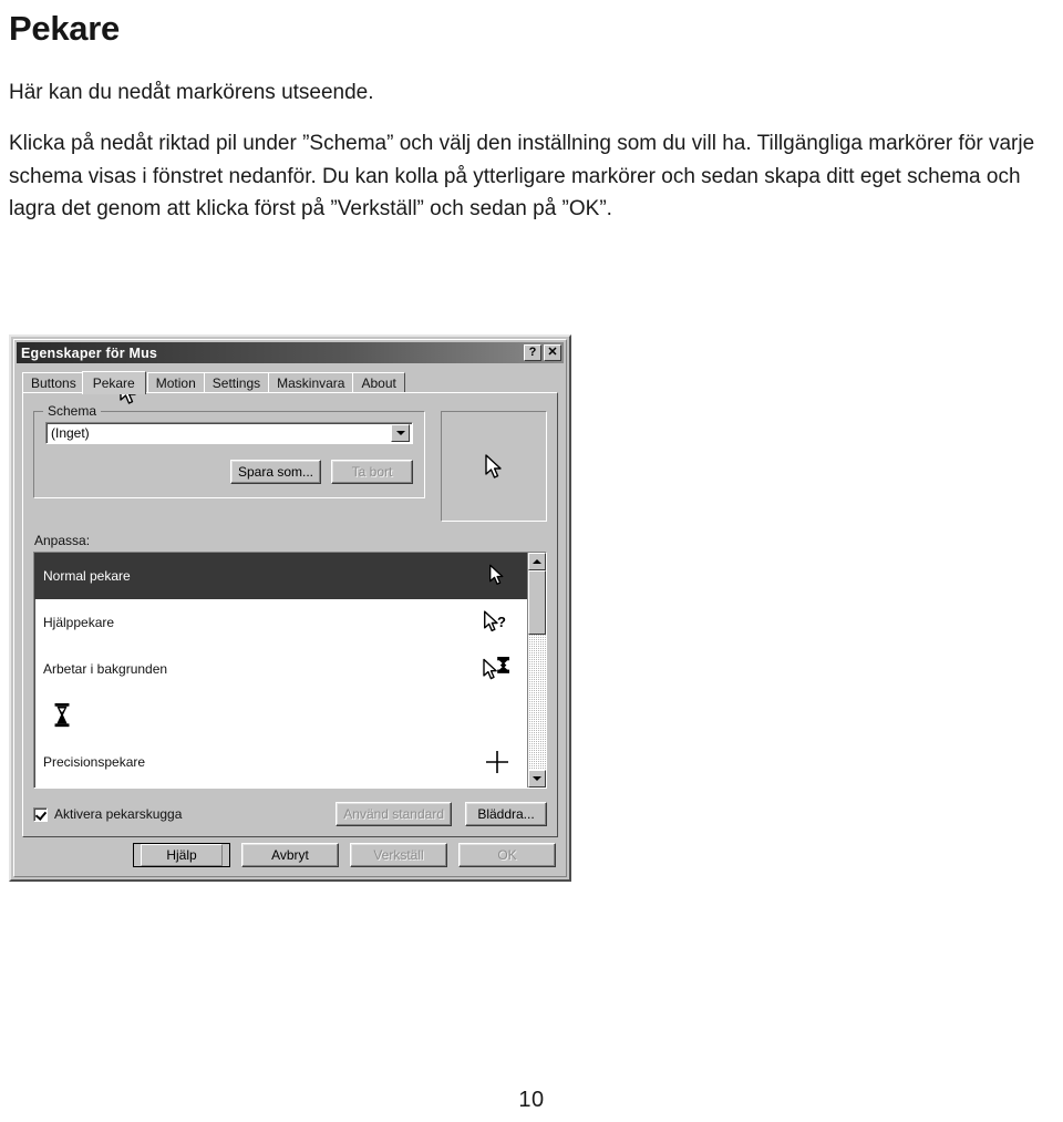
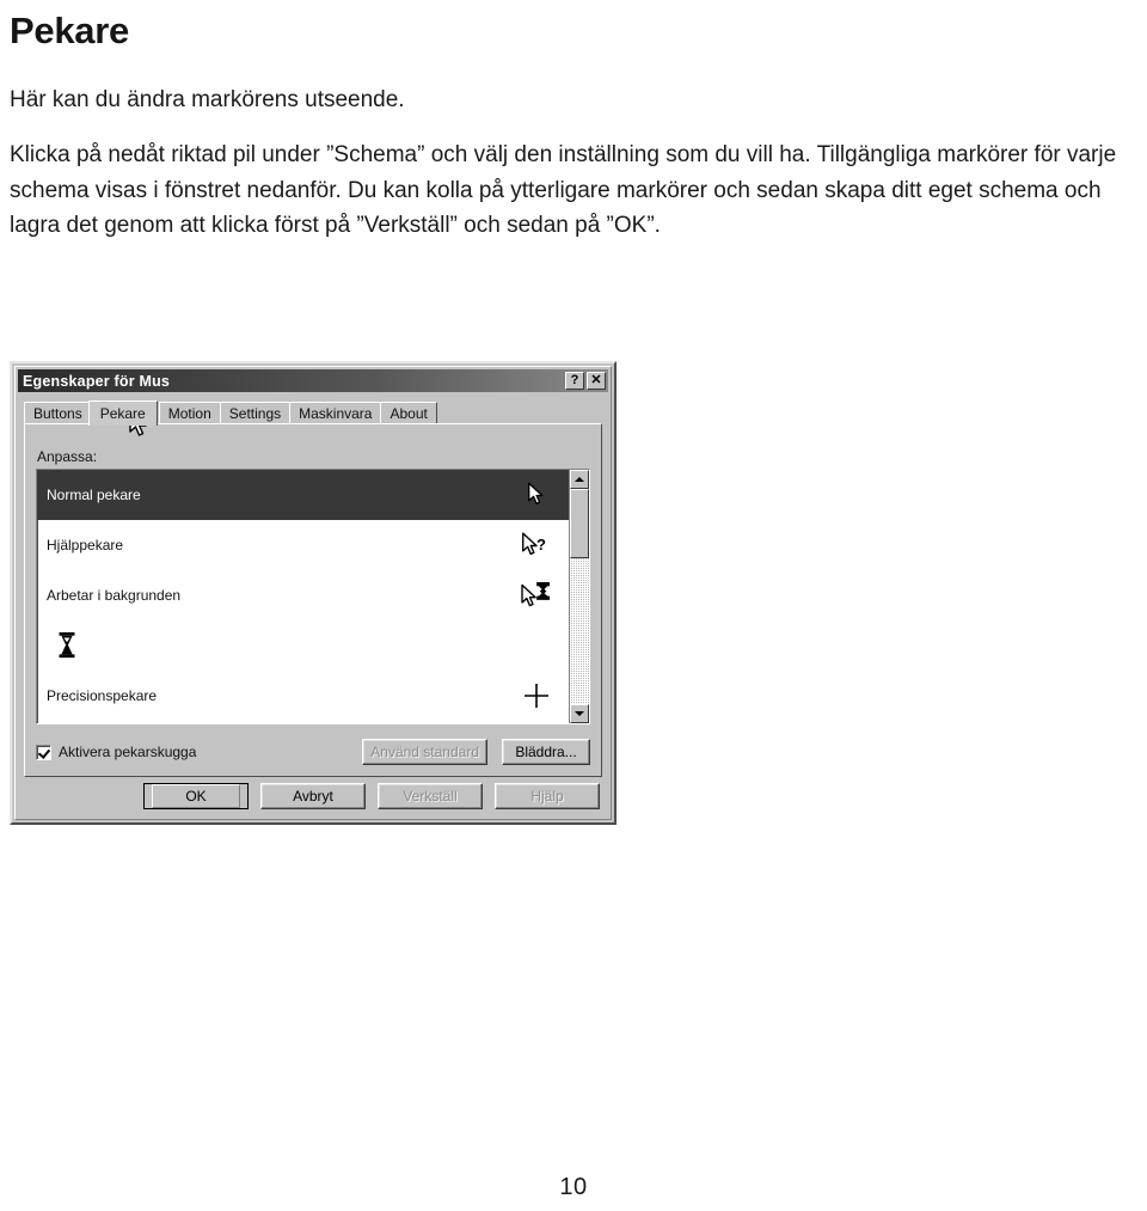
  Pekare
- Här kan du nedåt markörens utseende.
+ Här kan du ändra markörens utseende.
  Klicka på nedåt riktad pil under ”Schema” och välj den inställning som du vill ha. Tillgängliga markörer för varje schema visas i fönstret nedanför. Du kan kolla på ytterligare markörer och sedan skapa ditt eget schema och lagra det genom att klicka först på ”Verkställ” och sedan på ”OK”.
  Egenskaper för Mus
  ?
  ✕
  Buttons
  Pekare
  Motion
  Settings
  Maskinvara
  About
- Schema
- (Inget)
- Spara som...
- Ta bort
  Anpassa:
  Normal pekare
  Hjälppekare
  ?
  Arbetar i bakgrunden
  Precisionspekare
  Aktivera pekarskugga
  Använd standard
  Bläddra...
- Hjälp
+ OK
  Avbryt
  Verkställ
- OK
+ Hjälp
  10
